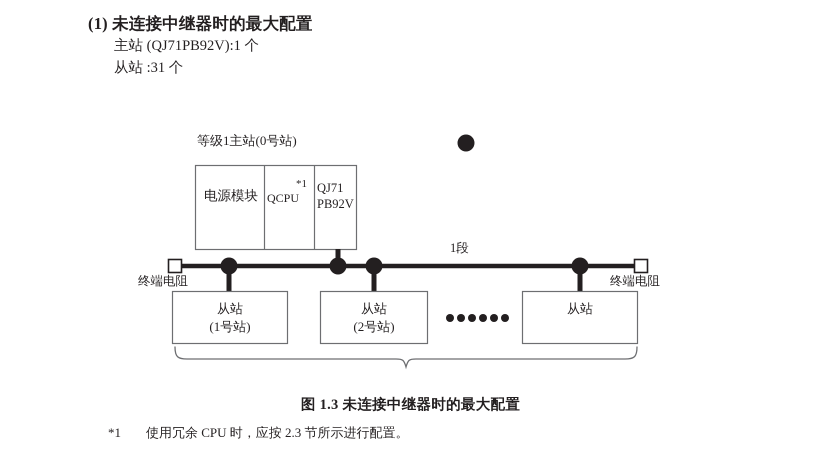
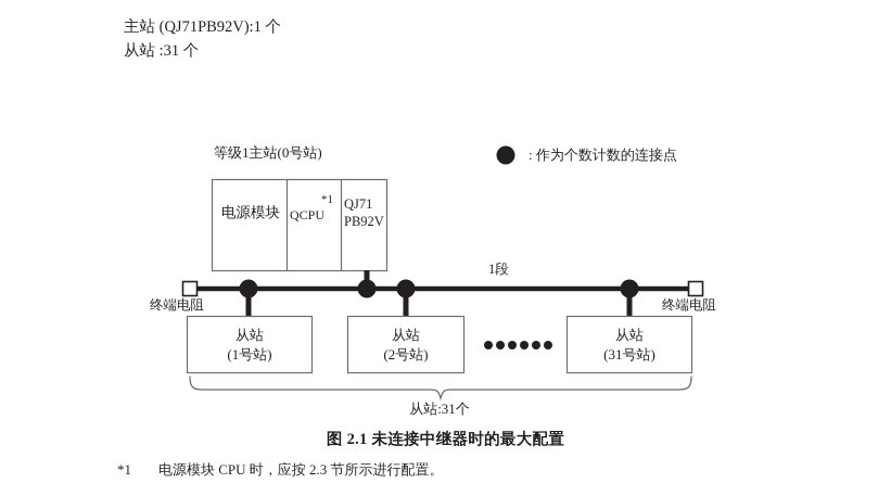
- (1) 未连接中继器时的最大配置
  主站 (QJ71PB92V):1 个
  从站 :31 个
  等级1主站(0号站)
  电源模块
  QCPU
  *1
  QJ71
  PB92V
  1段
  终端电阻
  终端电阻
  从站
  (1号站)
  从站
  (2号站)
  从站
+ (31号站)
+ 从站:31个
+ : 作为个数计数的连接点
- 图 1.3 未连接中继器时的最大配置
+ 图 2.1 未连接中继器时的最大配置
- *1 使用冗余 CPU 时，应按 2.3 节所示进行配置。
+ *1 电源模块 CPU 时，应按 2.3 节所示进行配置。
